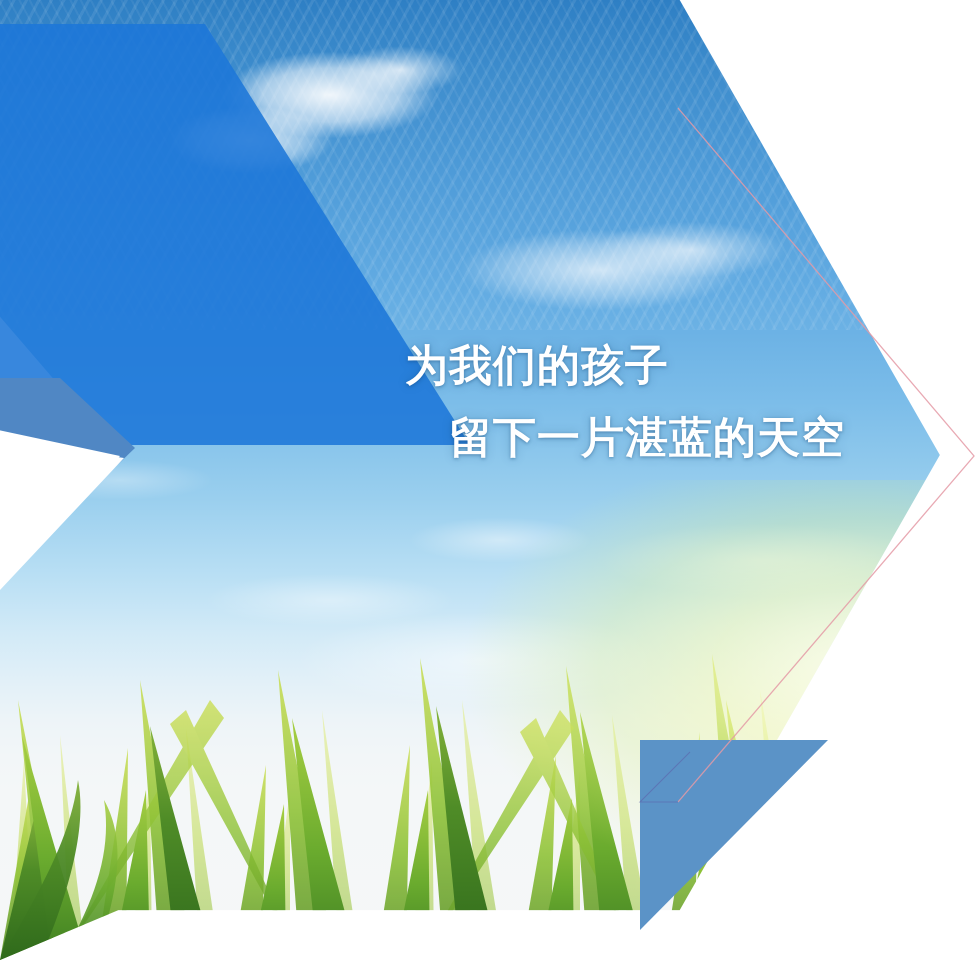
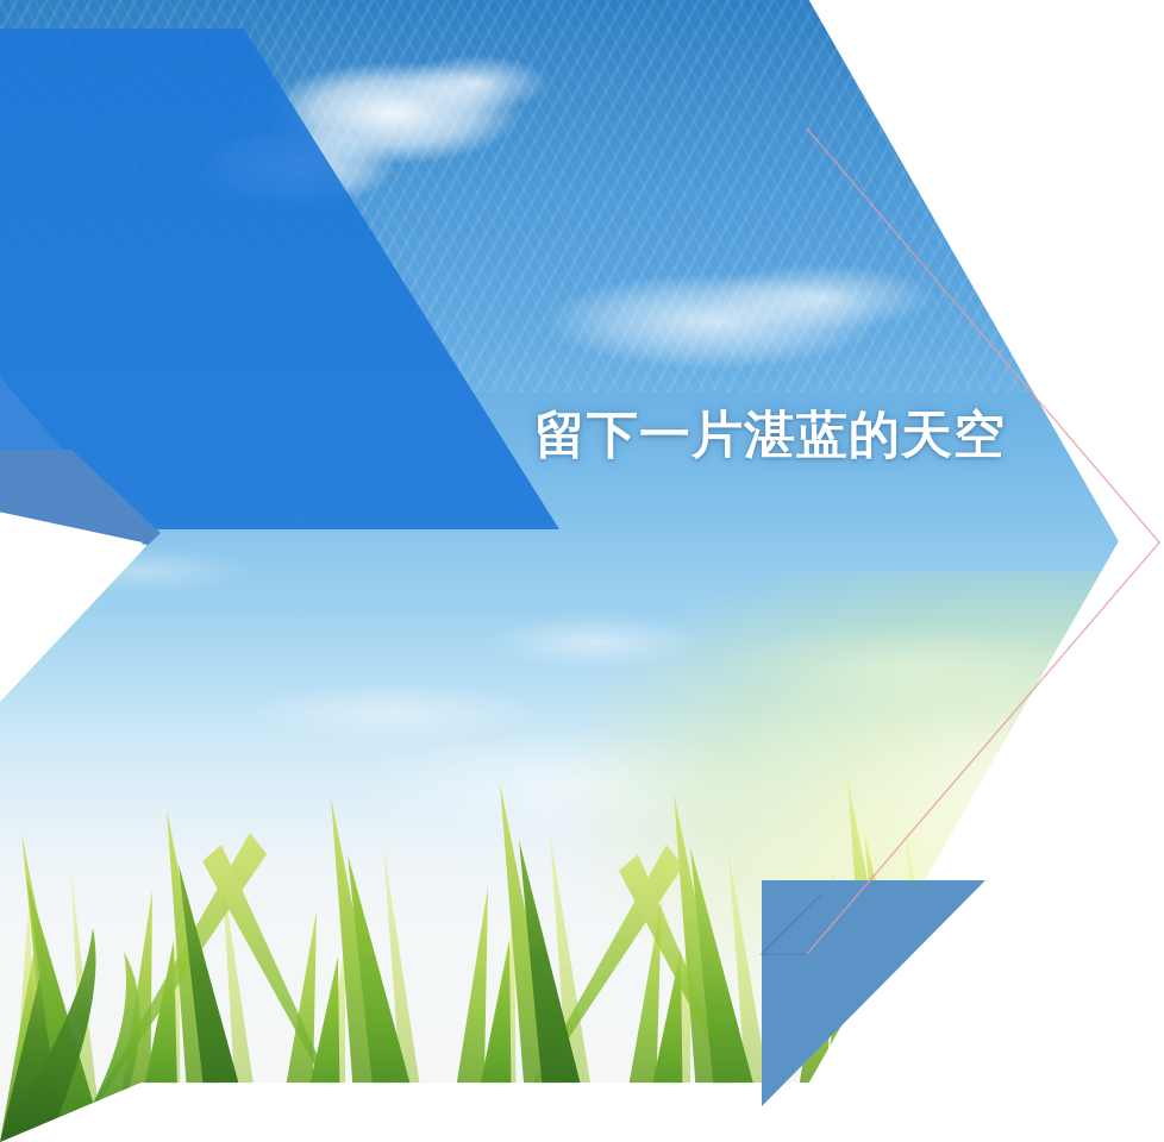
- 为我们的孩子
  留下一片湛蓝的天空
